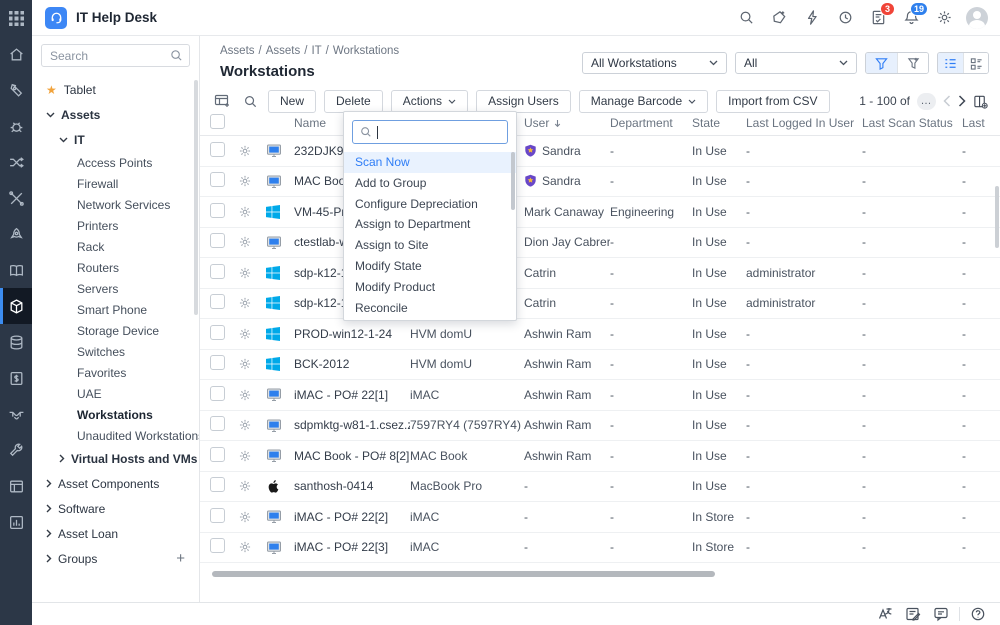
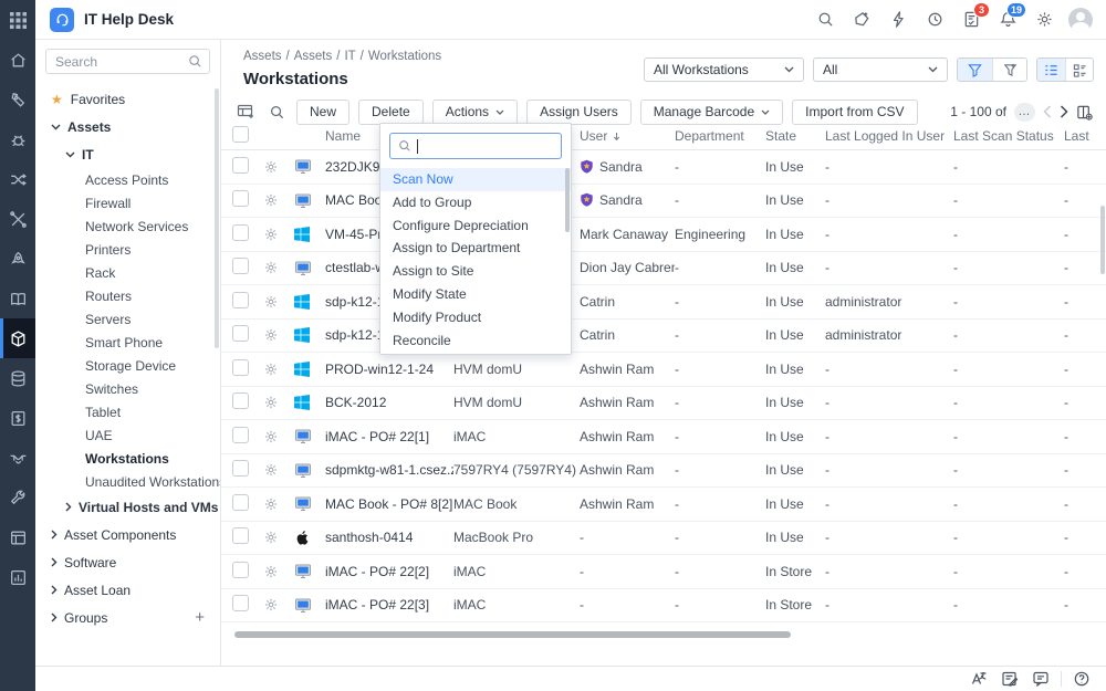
  IT Help Desk
  3
  19
  Search
  ★
- Tablet
+ Favorites
  Assets
  IT
  Access Points
  Firewall
  Network Services
  Printers
  Rack
  Routers
  Servers
  Smart Phone
  Storage Device
  Switches
- Favorites
+ Tablet
  UAE
  Workstations
  Unaudited Workstation
  Virtual Hosts and VMs
  Asset Components
  Software
  Asset Loan
  Groups
  +
  Assets
  /
  Assets
  /
  IT
  /
  Workstations
  All Workstations
  All
  Workstations
  New
  Delete
  Actions
  Assign Users
  Manage Barcode
  Import from CSV
  1 - 100 of
  …
  Name
  User
  Department
  State
  Last Logged In User
  Last Scan Status
  Last
  232DJK9
  Sandra
  -
  In Use
  -
  -
  -
  MAC Bo
  Sandra
  -
  In Use
  -
  -
  -
  VM-45-P
  Mark Canaway
  Engineering
  In Use
  -
  -
  -
  ctestlab-
  Dion Jay Cabrer
  -
  In Use
  -
  -
  -
  sdp-k12-
  Catrin
  -
  In Use
  administrator
  -
  -
  sdp-k12-
  Catrin
  -
  In Use
  administrator
  -
  -
  PROD-win12-1-24
  HVM domU
  Ashwin Ram
  -
  In Use
  -
  -
  -
  BCK-2012
  HVM domU
  Ashwin Ram
  -
  In Use
  -
  -
  -
  iMAC - PO# 22[1]
  iMAC
  Ashwin Ram
  -
  In Use
  -
  -
  -
  sdpmktg-w81-1.csez.
  7597RY4 (7597RY4)
  Ashwin Ram
  -
  In Use
  -
  -
  -
  MAC Book - PO# 8[2]
  MAC Book
  Ashwin Ram
  -
  In Use
  -
  -
  -
  santhosh-0414
  MacBook Pro
  -
  -
  In Use
  -
  -
  -
  iMAC - PO# 22[2]
  iMAC
  -
  -
  In Store
  -
  -
  -
  iMAC - PO# 22[3]
  iMAC
  -
  -
  In Store
  -
  -
  -
  Scan Now
  Add to Group
  Configure Depreciation
  Assign to Department
  Assign to Site
  Modify State
  Modify Product
  Reconcile
